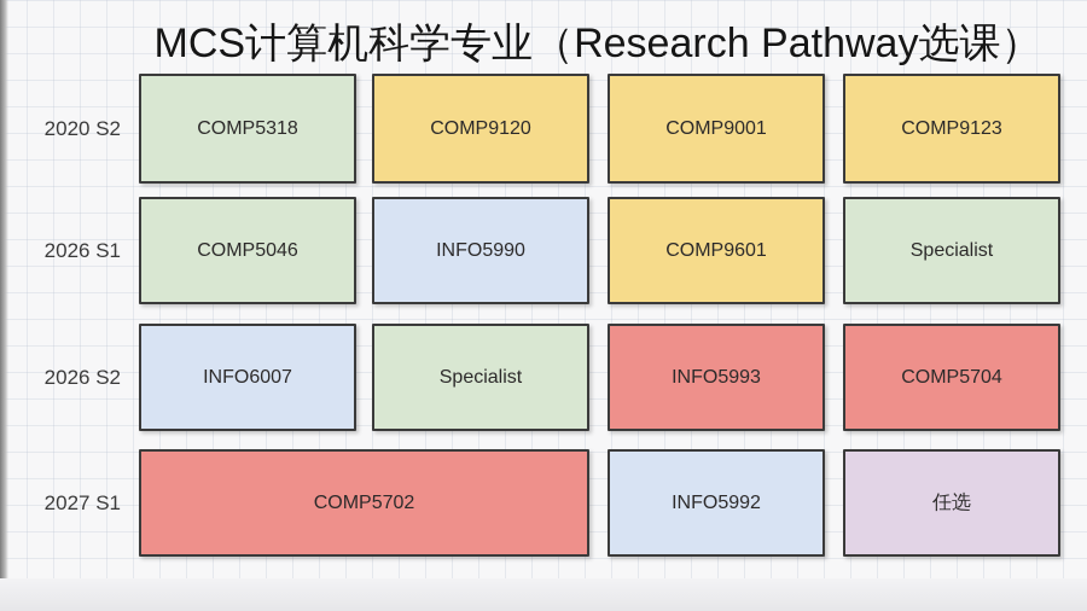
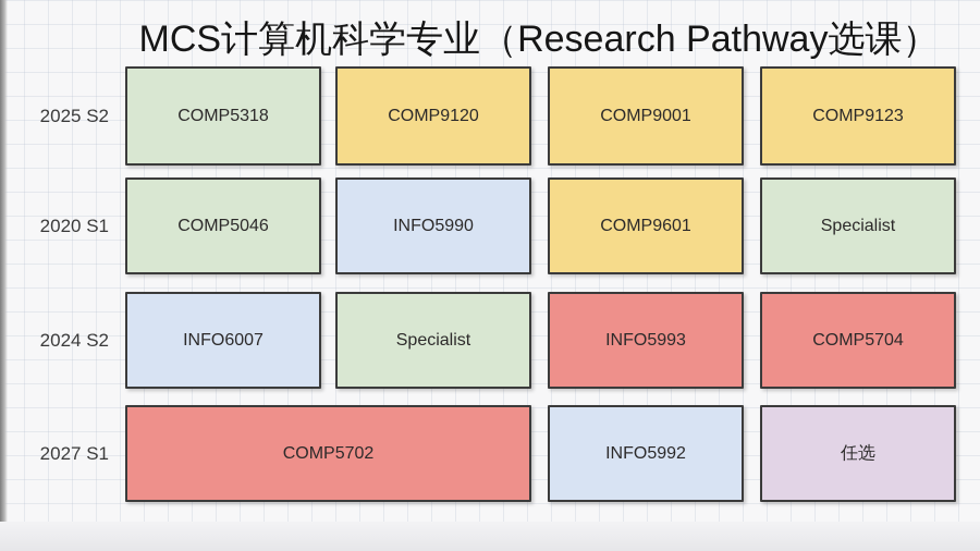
  MCS计算机科学专业（Research Pathway选课）
- 2020 S2
+ 2025 S2
  COMP5318
  COMP9120
  COMP9001
  COMP9123
- 2026 S1
+ 2020 S1
  COMP5046
  INFO5990
  COMP9601
  Specialist
- 2026 S2
+ 2024 S2
  INFO6007
  Specialist
  INFO5993
  COMP5704
  2027 S1
  COMP5702
  INFO5992
  任选
